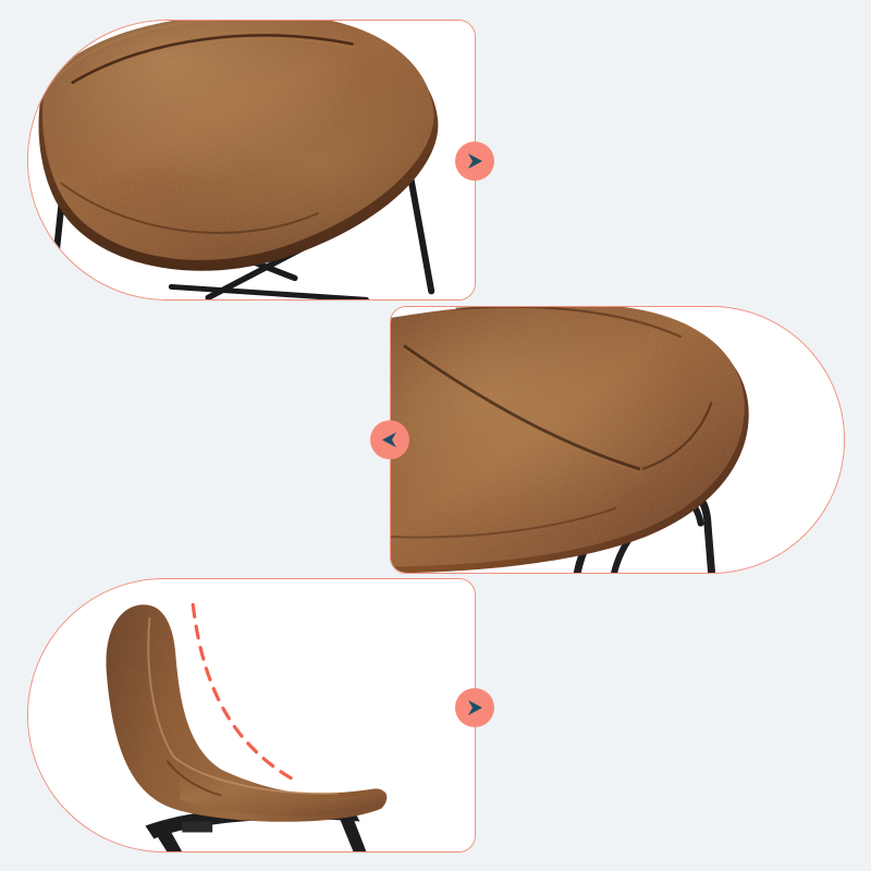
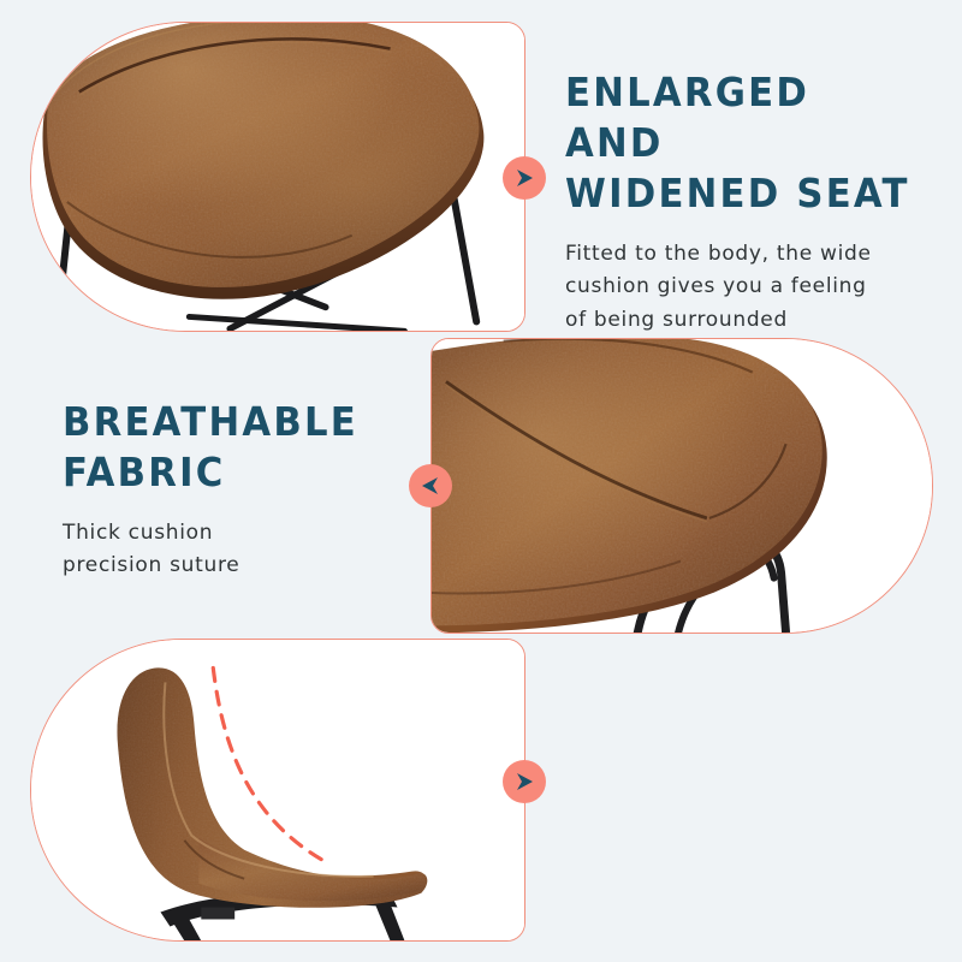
+ ENLARGED AND
+ WIDENED SEAT
+ Fitted to the body, the wide
+ cushion gives you a feeling
+ of being surrounded
+ BREATHABLE
+ FABRIC
+ Thick cushion
+ precision suture
